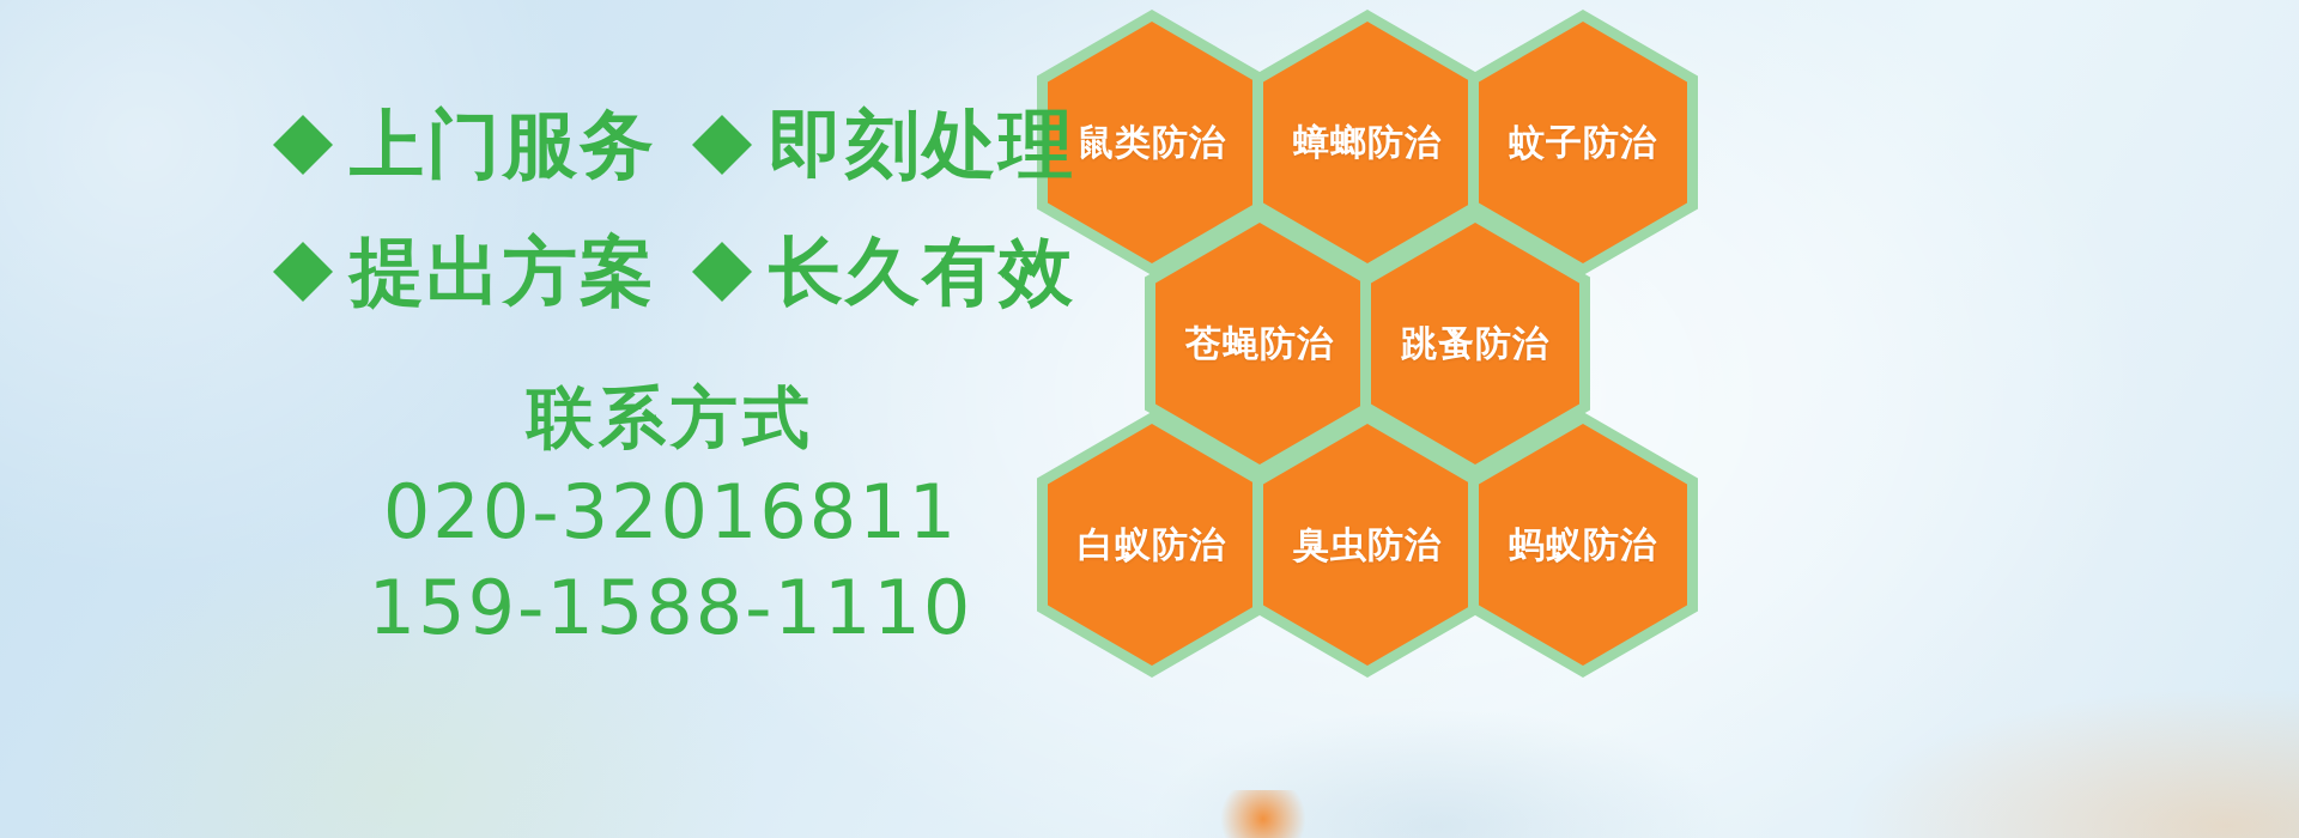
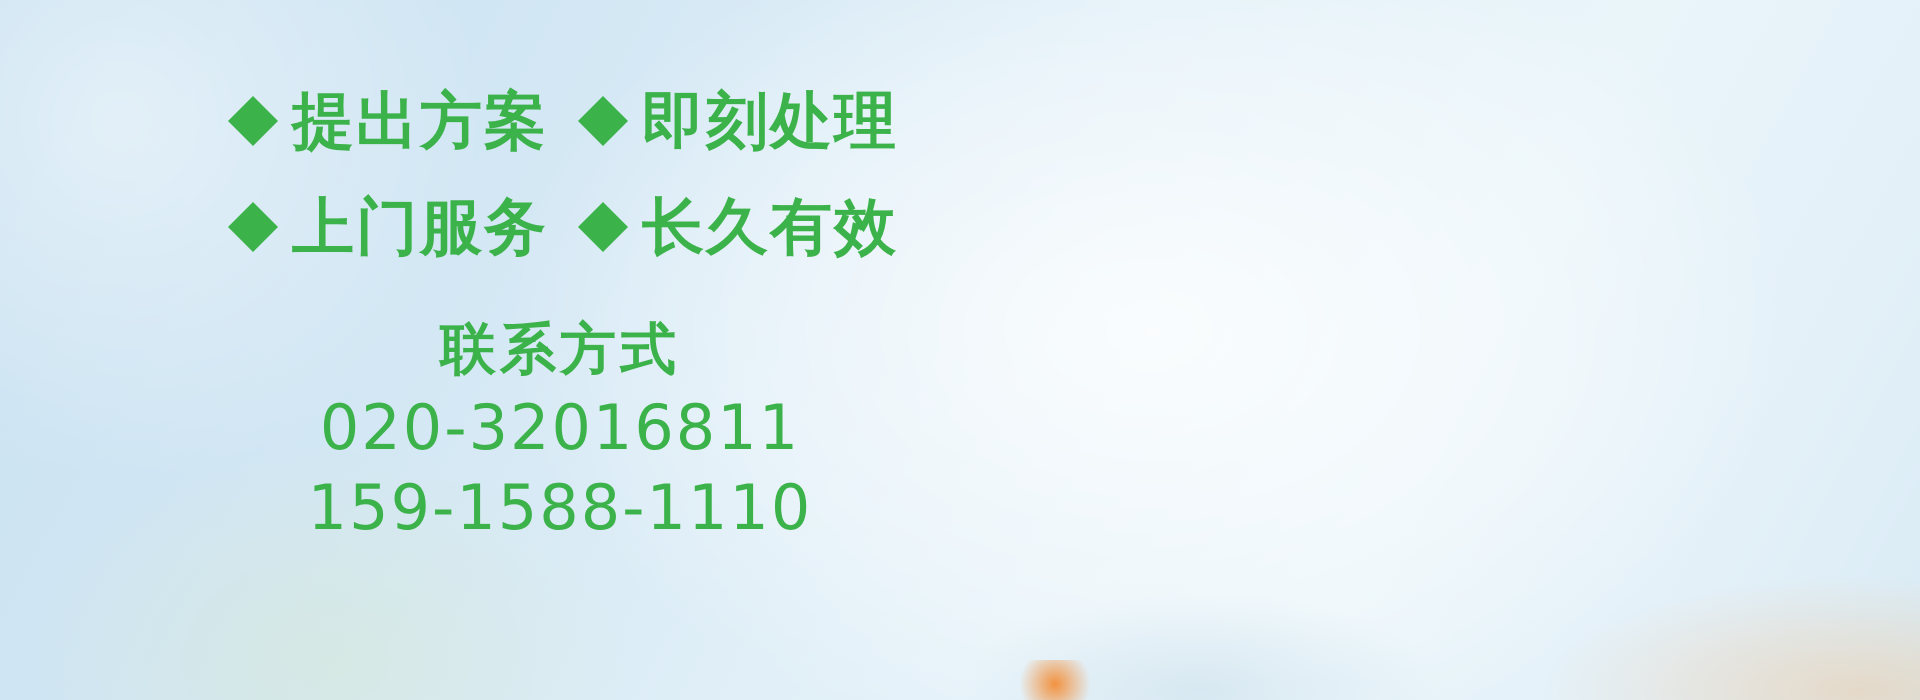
- 上门服务
+ 提出方案
  即刻处理
- 提出方案
+ 上门服务
  长久有效
  联系方式
  020-32016811
  159-1588-1110
- 鼠类防治
- 蟑螂防治
- 蚊子防治
- 苍蝇防治
- 跳蚤防治
- 白蚁防治
- 臭虫防治
- 蚂蚁防治
